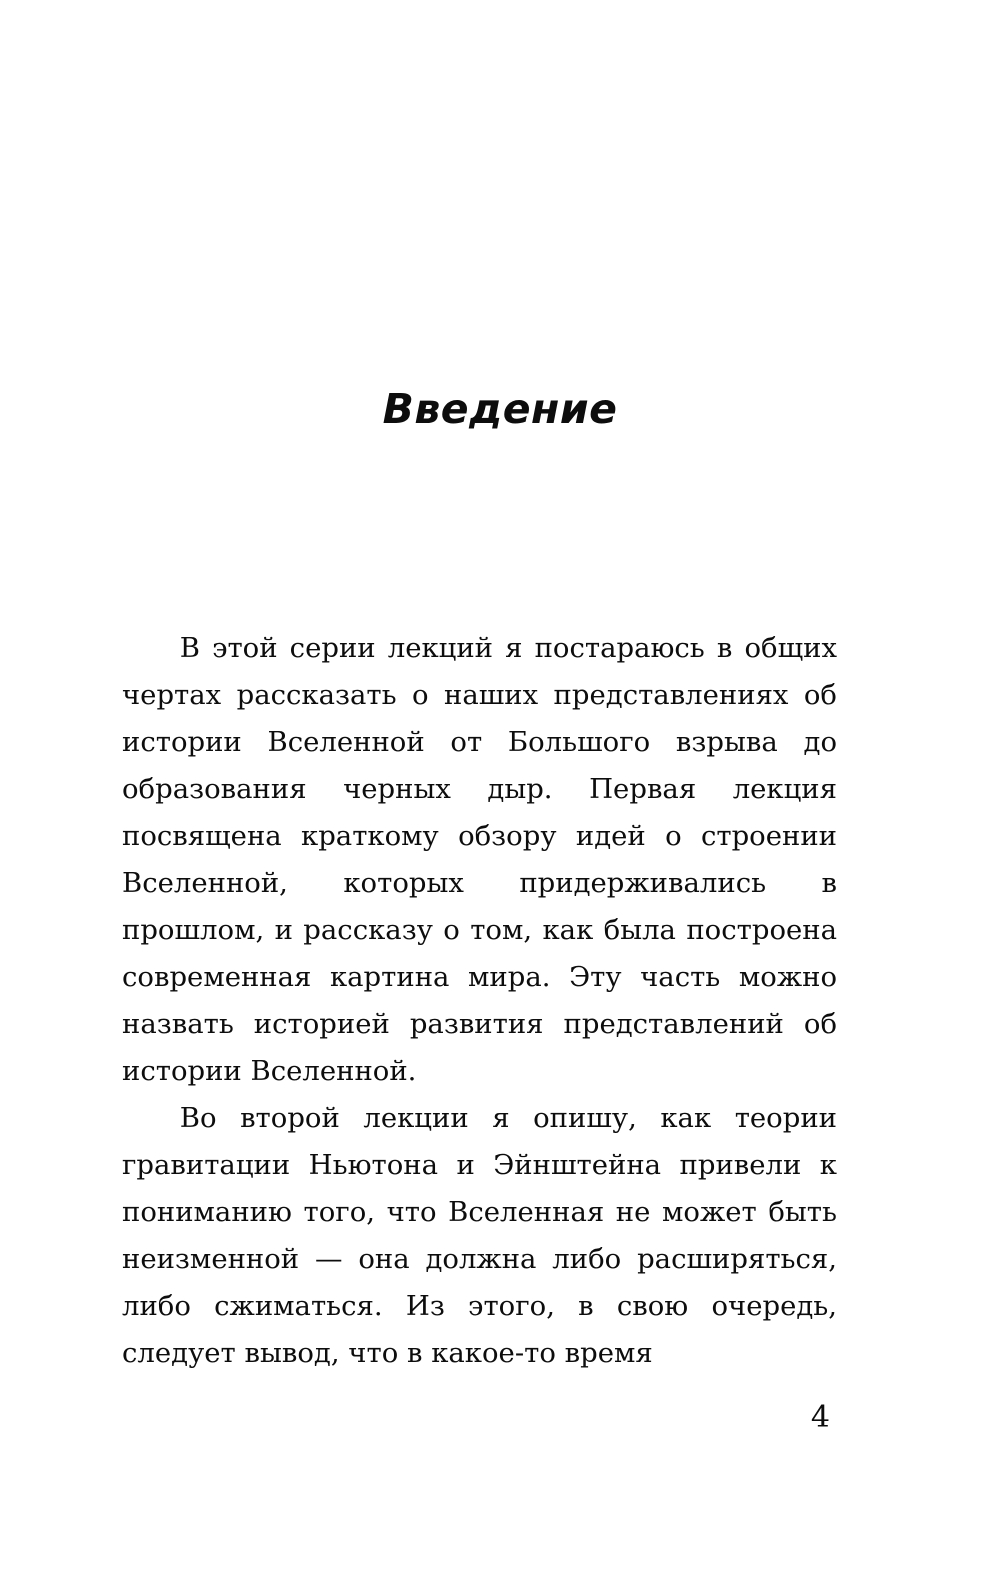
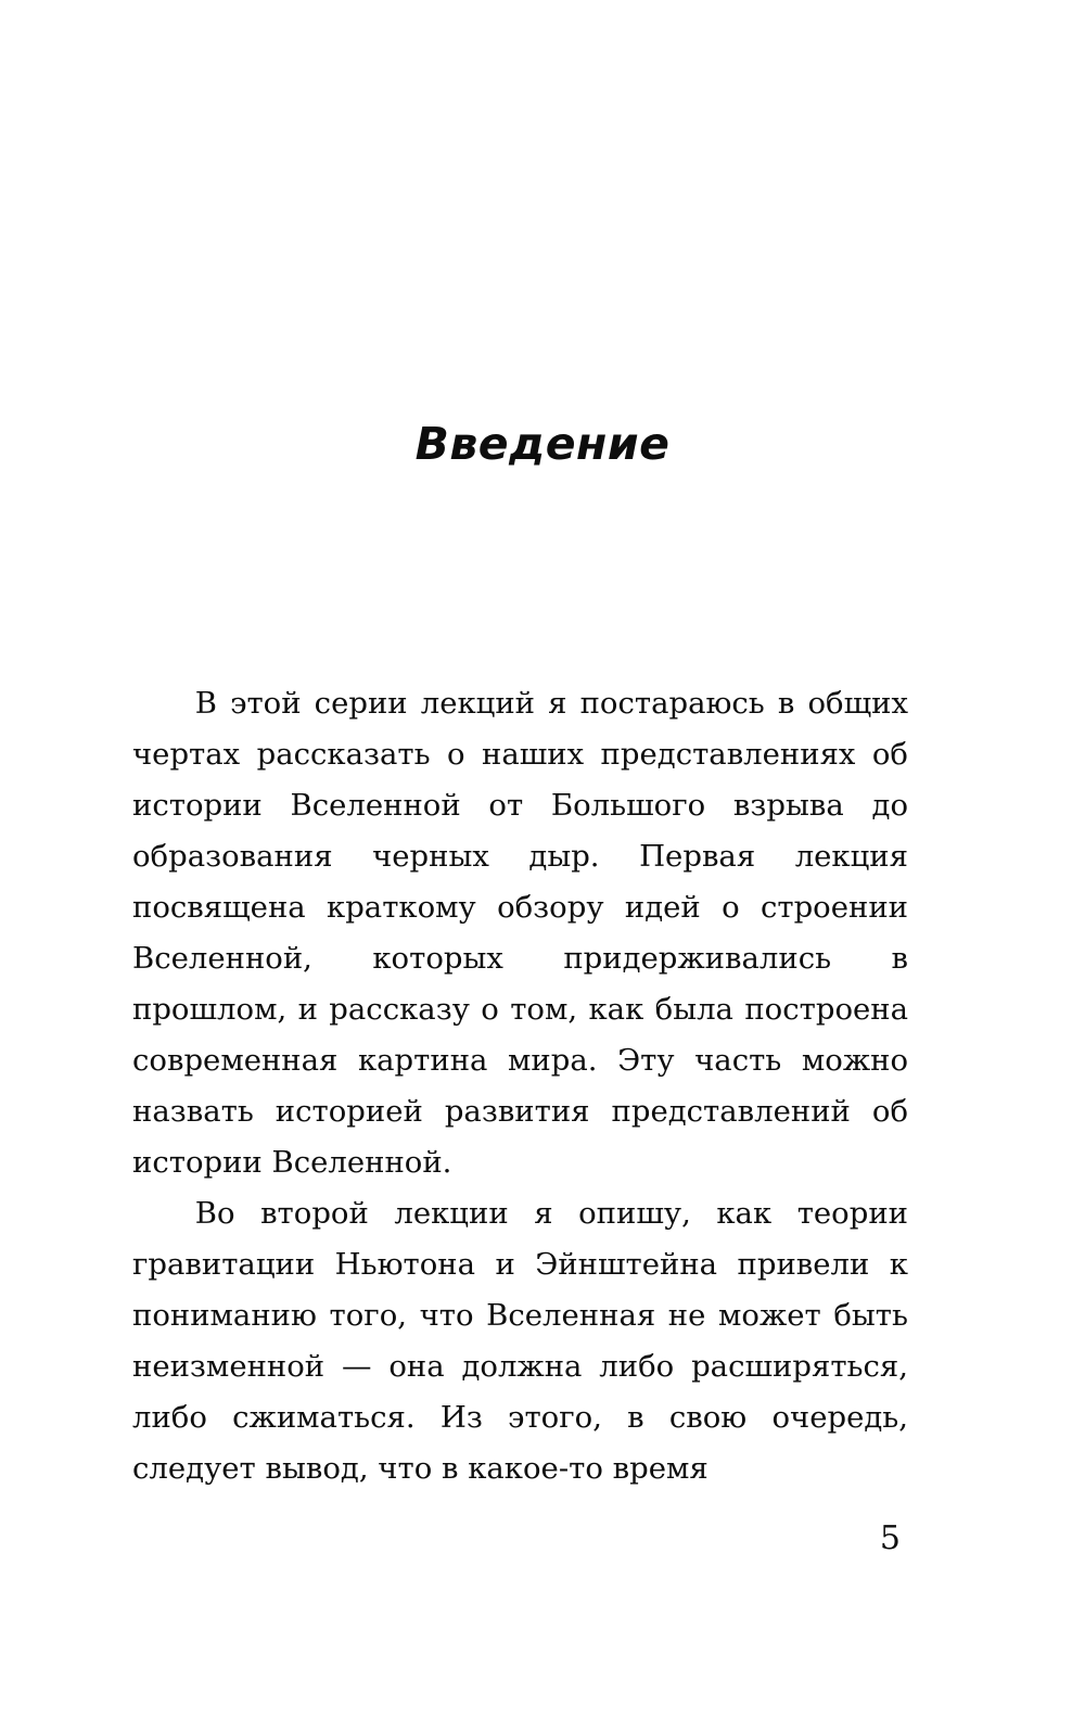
  Введение
  В этой серии лекций я постараюсь в общих чертах рассказать о наших представлениях об истории Вселенной от Большого взрыва до образования черных дыр. Первая лекция посвящена краткому обзору идей о строении Вселенной, которых придерживались в прошлом, и рассказу о том, как была построена современная картина мира. Эту часть можно назвать историей развития представлений об истории Вселенной.
  Во второй лекции я опишу, как теории гравитации Ньютона и Эйнштейна привели к пониманию того, что Вселенная не может быть неизменной — она должна либо расширяться, либо сжиматься. Из этого, в свою очередь, следует вывод, что в какое-то время
- 4
+ 5
